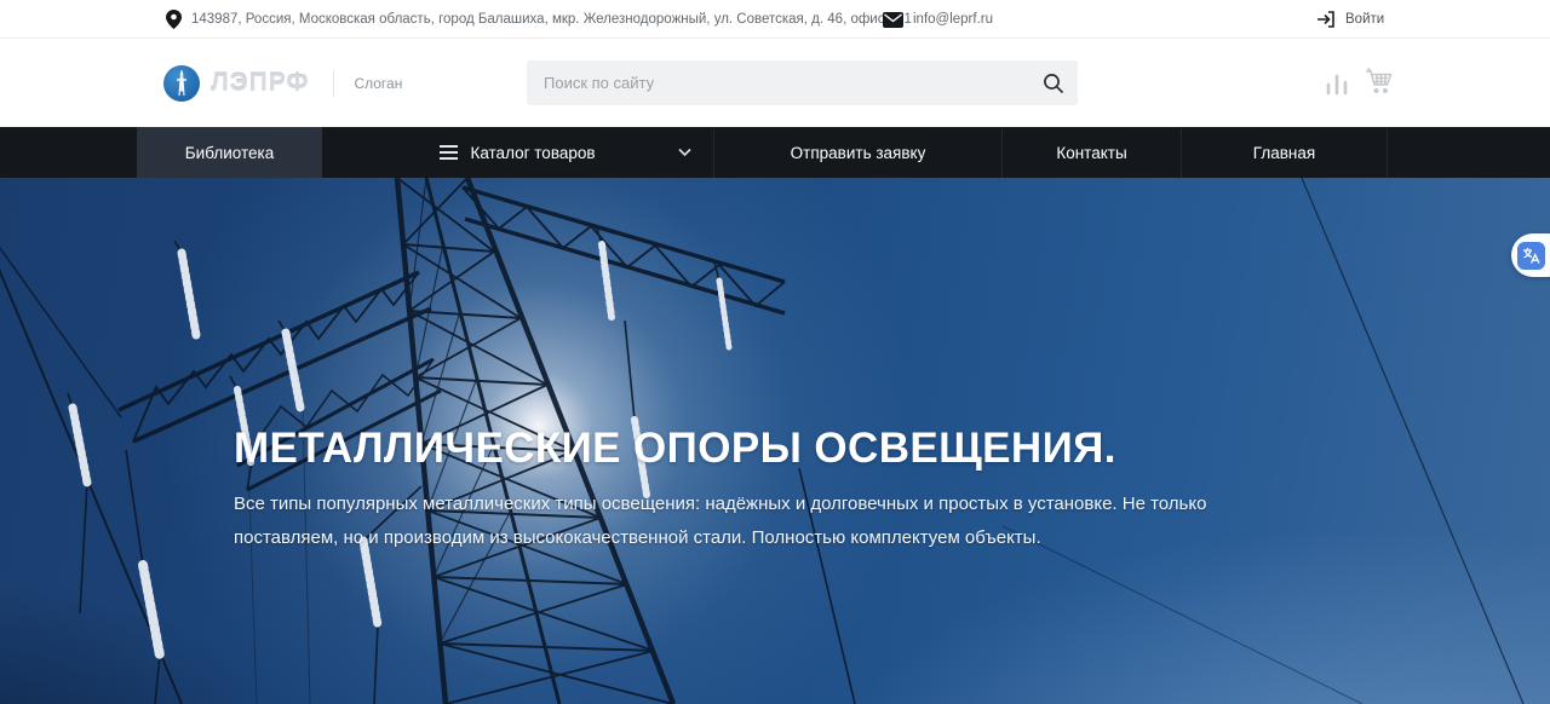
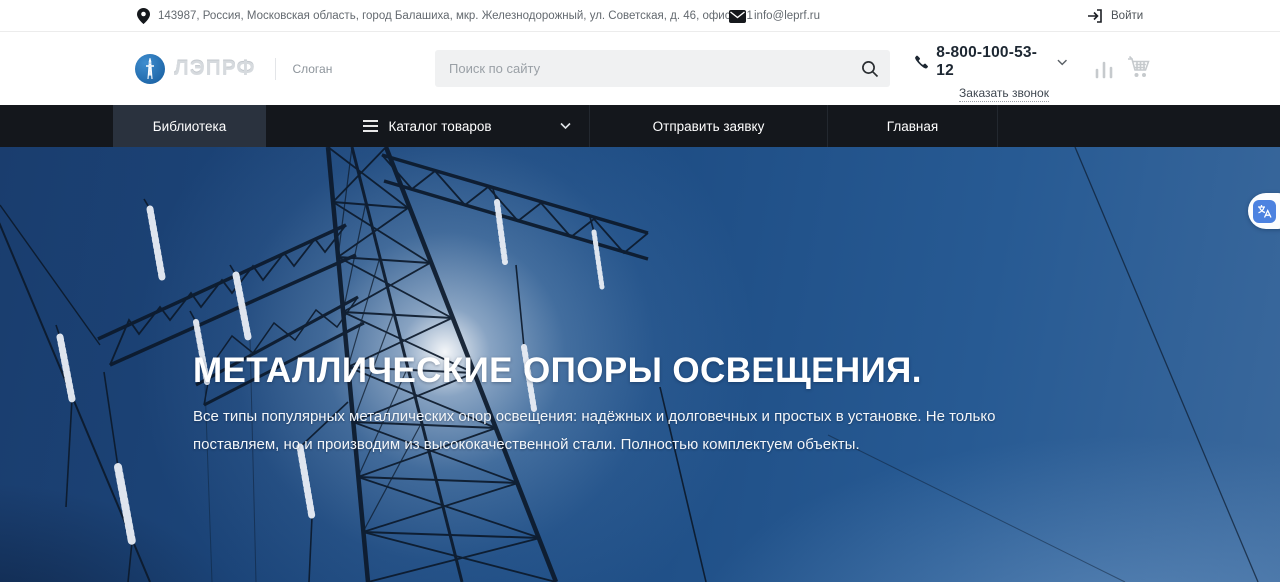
  143987, Россия, Московская область, город Балашиха, мкр. Железнодорожный, ул. Советская, д. 46, офис1
  info@leprf.ru
  Войти
  ЛЭПРФ
  Слоган
  Поиск по сайту
+ 8-800-100-53-12
+ Заказать звонок
  Библиотека
  Каталог товаров
  Отправить заявку
- Контакты
  Главная
  МЕТАЛЛИЧЕСКИЕ ОПОРЫ ОСВЕЩЕНИЯ.
- Все типы популярных металлических типы освещения: надёжных и долговечных и простых в установке. Не только поставляем, но и производим из высококачественной стали. Полностью комплектуем объекты.
+ Все типы популярных металлических опор освещения: надёжных и долговечных и простых в установке. Не только поставляем, но и производим из высококачественной стали. Полностью комплектуем объекты.
